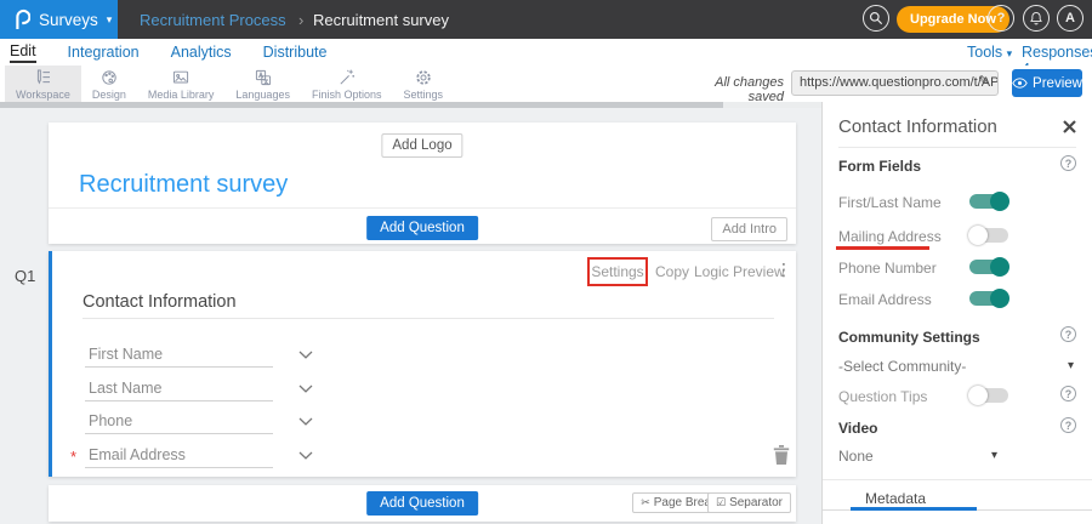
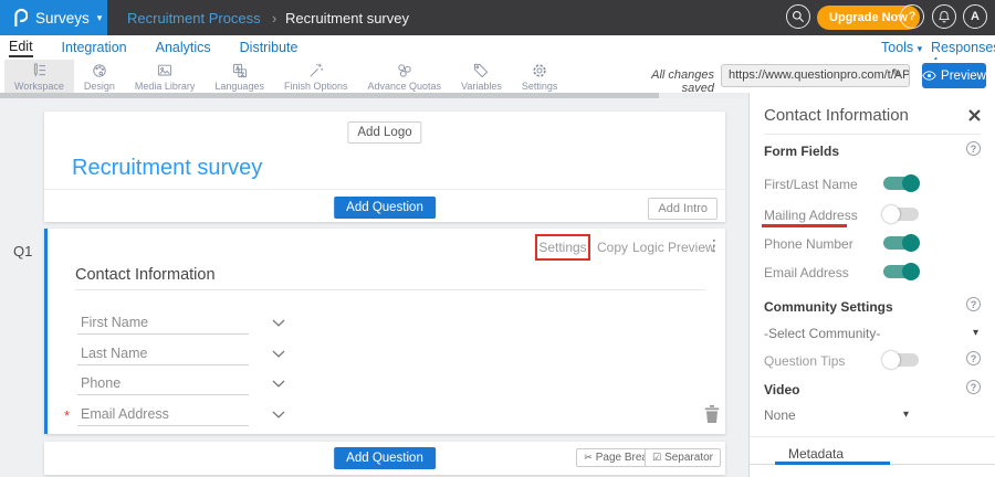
  Surveys
  ▾
  Recruitment Process
  ›
  Recruitment survey
  Upgrade Now
  ?
  A
  Edit
  Integration
  Analytics
  Distribute
  Tools ▾
  Response
  Workspace
  Design
  Media Library
  Languages
  Finish Options
+ Advance Quotas
+ Variables
  Settings
  All changes saved
  https://www.questionpro.com/t/AP
  ✎
  Preview
  Add Logo
  Recruitment survey
  Add Question
  Add Intro
  Q1
  Settings
  Copy
  Logic
  Preview
  ⋮
  Contact Information
  First Name
  Last Name
  Phone
  *
  Email Address
  Add Question
  ✂
  Page Bre
  ☑
  Separator
  Contact Information
  Form Fields
  ?
  First/Last Name
  Mailing Address
  Phone Number
  Email Address
  Community Settings
  ?
  -Select Community-
  ▾
  Question Tips
  ?
  Video
  ?
  None
  ▾
  Metadata
